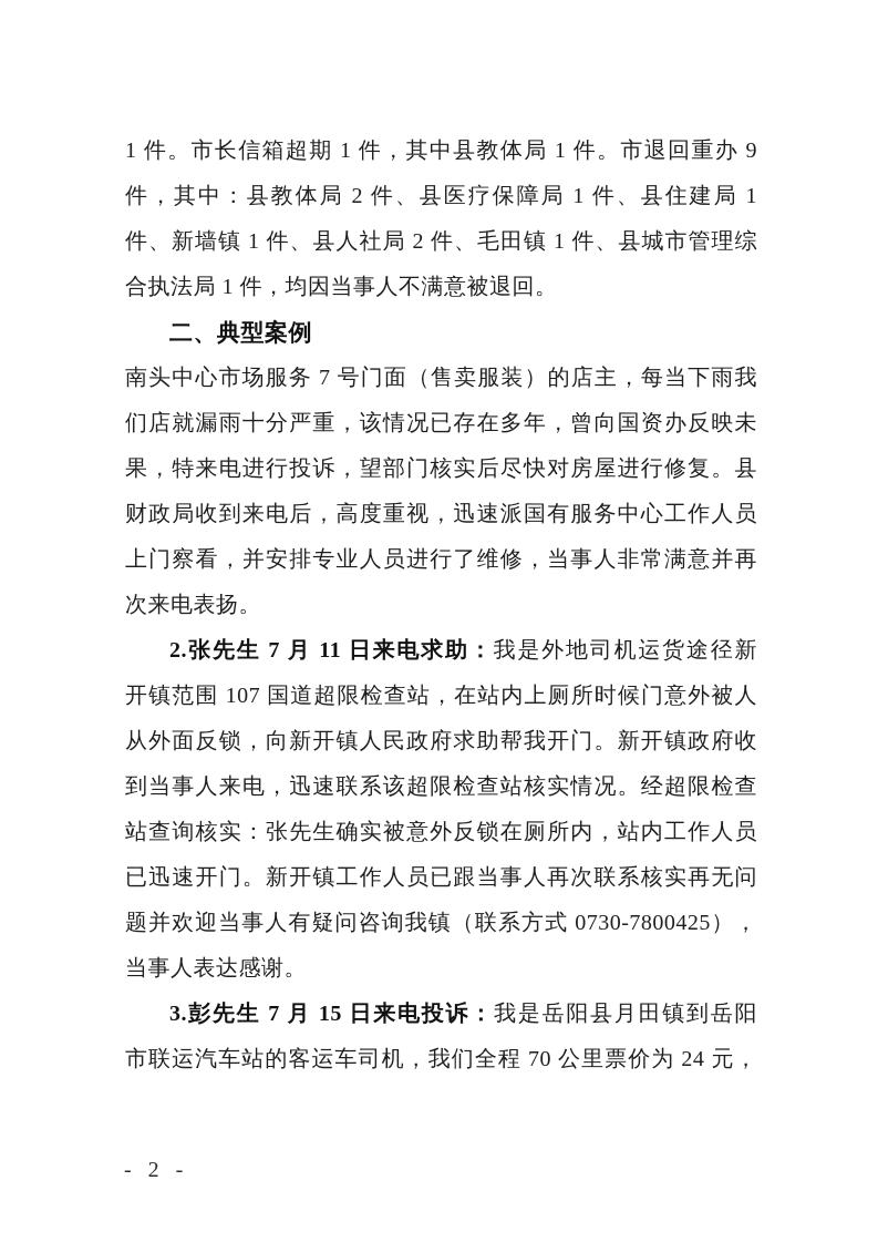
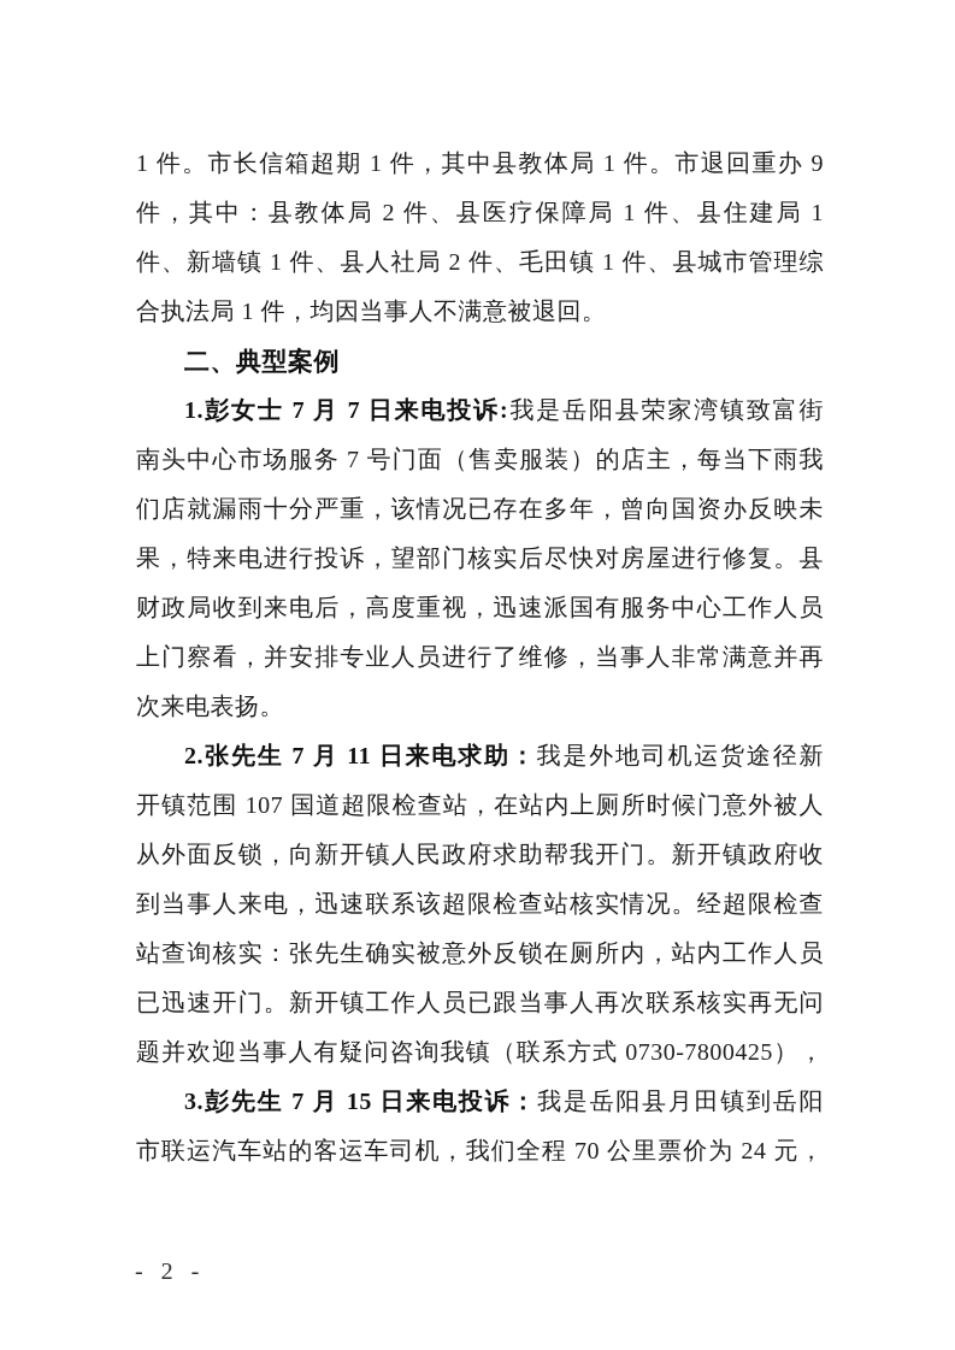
  1 件。市长信箱超期 1 件，其中县教体局 1 件。市退回重办 9
  件，其中：县教体局 2 件、县医疗保障局 1 件、县住建局 1
  件、新墙镇 1 件、县人社局 2 件、毛田镇 1 件、县城市管理综
  合执法局 1 件，均因当事人不满意被退回。
  二、典型案例
+ 1.彭女士 7 月 7 日来电投诉:我是岳阳县荣家湾镇致富街
  南头中心市场服务 7 号门面（售卖服装）的店主，每当下雨我
  们店就漏雨十分严重，该情况已存在多年，曾向国资办反映未
  果，特来电进行投诉，望部门核实后尽快对房屋进行修复。县
  财政局收到来电后，高度重视，迅速派国有服务中心工作人员
  上门察看，并安排专业人员进行了维修，当事人非常满意并再
  次来电表扬。
  2.张先生 7 月 11 日来电求助：我是外地司机运货途径新
  开镇范围 107 国道超限检查站，在站内上厕所时候门意外被人
  从外面反锁，向新开镇人民政府求助帮我开门。新开镇政府收
  到当事人来电，迅速联系该超限检查站核实情况。经超限检查
  站查询核实：张先生确实被意外反锁在厕所内，站内工作人员
  已迅速开门。新开镇工作人员已跟当事人再次联系核实再无问
  题并欢迎当事人有疑问咨询我镇（联系方式 0730-7800425），
- 当事人表达感谢。
  3.彭先生 7 月 15 日来电投诉：我是岳阳县月田镇到岳阳
  市联运汽车站的客运车司机，我们全程 70 公里票价为 24 元，
  - 2 -
